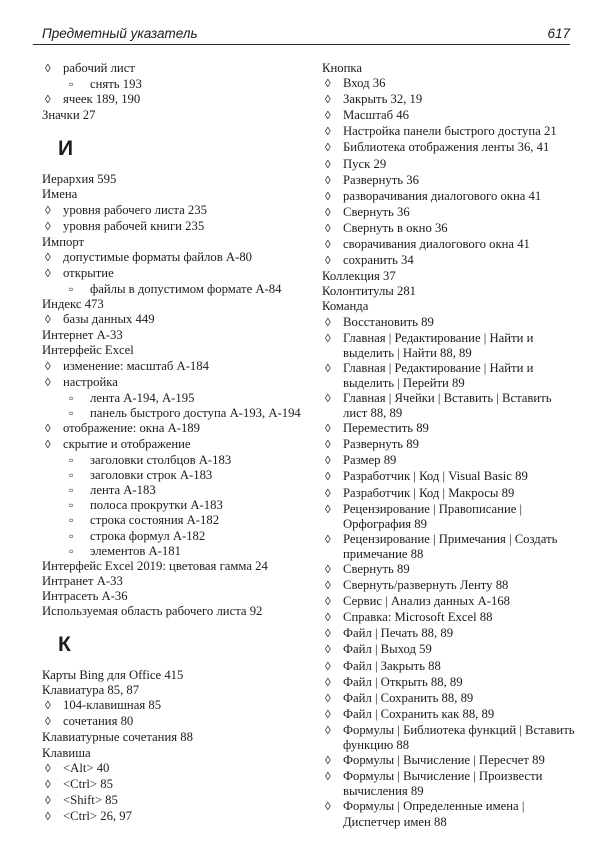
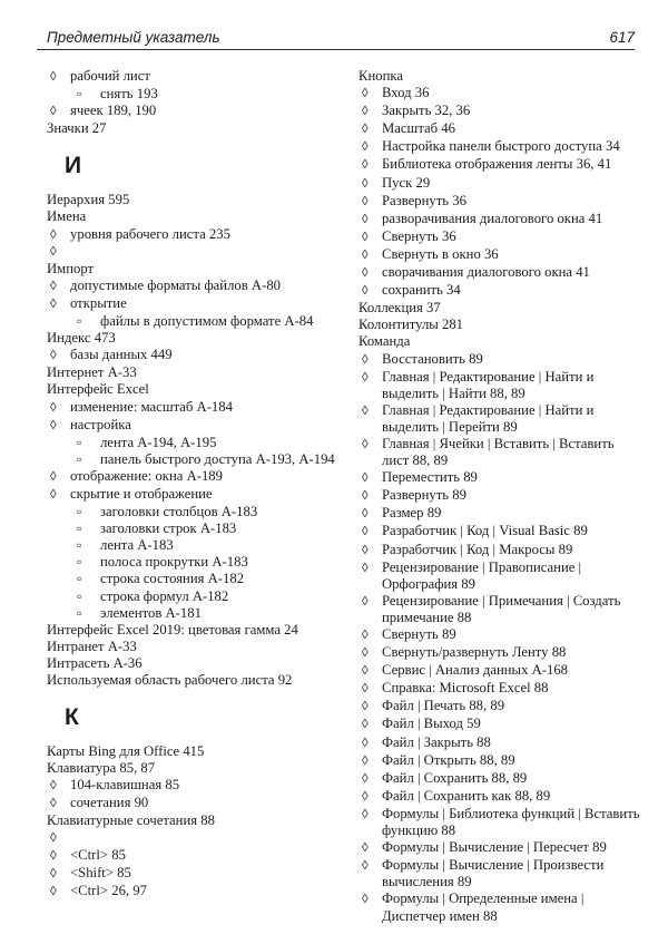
  Предметный указатель
  617
  ◊
  рабочий лист
  ▫
  снять 193
  ◊
  ячеек 189, 190
  Значки 27
  И
  Иерархия 595
  Имена
  ◊
  уровня рабочего листа 235
  ◊
- уровня рабочей книги 235
  Импорт
  ◊
  допустимые форматы файлов А-80
  ◊
  открытие
  ▫
  файлы в допустимом формате А-84
  Индекс 473
  ◊
  базы данных 449
  Интернет А-33
  Интерфейс Excel
  ◊
  изменение: масштаб А-184
  ◊
  настройка
  ▫
  лента А-194, А-195
  ▫
  панель быстрого доступа А-193, А-194
  ◊
  отображение: окна А-189
  ◊
  скрытие и отображение
  ▫
  заголовки столбцов А-183
  ▫
  заголовки строк А-183
  ▫
  лента А-183
  ▫
  полоса прокрутки А-183
  ▫
  строка состояния А-182
  ▫
  строка формул А-182
  ▫
  элементов А-181
  Интерфейс Excel 2019: цветовая гамма 24
  Интранет А-33
  Интрасеть А-36
  Используемая область рабочего листа 92
  К
  Карты Bing для Office 415
  Клавиатура 85, 87
  ◊
  104-клавишная 85
  ◊
- сочетания 80
+ сочетания 90
  Клавиатурные сочетания 88
- Клавиша
  ◊
- <Alt> 40
  ◊
  <Ctrl> 85
  ◊
  <Shift> 85
  ◊
  <Ctrl> 26, 97
  Кнопка
  ◊
  Вход 36
  ◊
- Закрыть 32, 19
+ Закрыть 32, 36
  ◊
  Масштаб 46
  ◊
- Настройка панели быстрого доступа 21
+ Настройка панели быстрого доступа 34
  ◊
  Библиотека отображения ленты 36, 41
  ◊
  Пуск 29
  ◊
  Развернуть 36
  ◊
  разворачивания диалогового окна 41
  ◊
  Свернуть 36
  ◊
  Свернуть в окно 36
  ◊
  сворачивания диалогового окна 41
  ◊
  сохранить 34
  Коллекция 37
  Колонтитулы 281
  Команда
  ◊
  Восстановить 89
  ◊
  Главная | Редактирование | Найти и выделить | Найти 88, 89
  ◊
  Главная | Редактирование | Найти и выделить | Перейти 89
  ◊
  Главная | Ячейки | Вставить | Вставить лист 88, 89
  ◊
  Переместить 89
  ◊
  Развернуть 89
  ◊
  Размер 89
  ◊
  Разработчик | Код | Visual Basic 89
  ◊
  Разработчик | Код | Макросы 89
  ◊
  Рецензирование | Правописание | Орфография 89
  ◊
  Рецензирование | Примечания | Создать примечание 88
  ◊
  Свернуть 89
  ◊
  Свернуть/развернуть Ленту 88
  ◊
  Сервис | Анализ данных А-168
  ◊
  Справка: Microsoft Excel 88
  ◊
  Файл | Печать 88, 89
  ◊
  Файл | Выход 59
  ◊
  Файл | Закрыть 88
  ◊
  Файл | Открыть 88, 89
  ◊
  Файл | Сохранить 88, 89
  ◊
  Файл | Сохранить как 88, 89
  ◊
  Формулы | Библиотека функций | Вставить функцию 88
  ◊
  Формулы | Вычисление | Пересчет 89
  ◊
  Формулы | Вычисление | Произвести вычисления 89
  ◊
  Формулы | Определенные имена | Диспетчер имен 88
